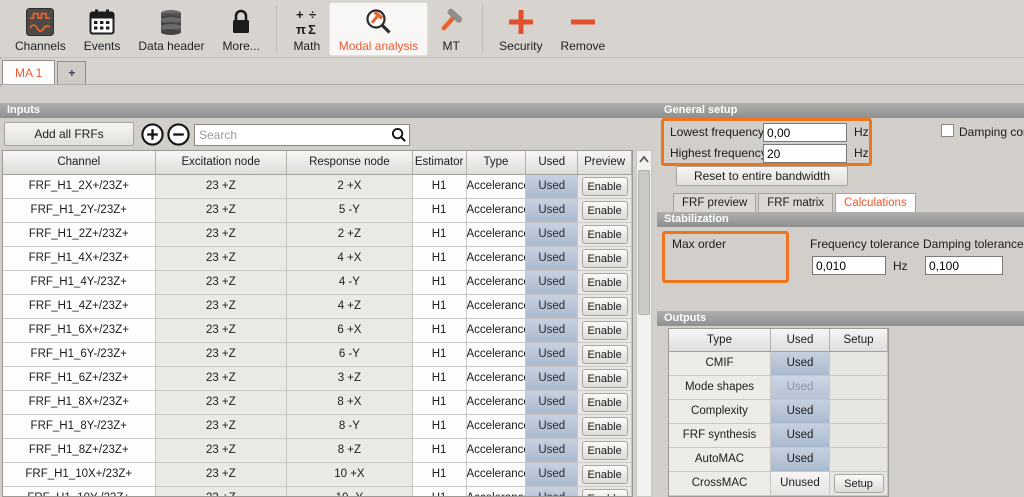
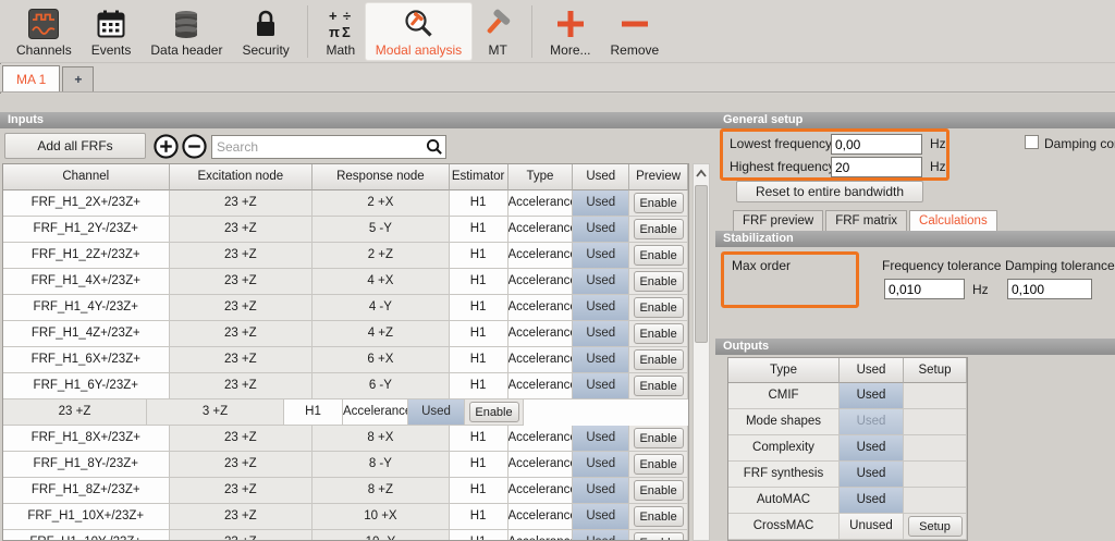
  Channels
  Events
  Data header
- More...
+ Security
  +
  ÷
  π
  Σ
  Math
  Modal analysis
  MT
- Security
+ More...
  Remove
  MA 1
  +
  Inputs
  Add all FRFs
  Search
  Channel
  Excitation node
  Response node
  Estimator
  Type
  Used
  Preview
  FRF_H1_2X+/23Z+
  23 +Z
  2 +X
  H1
  Acceleranc
  Used
  Enable
  FRF_H1_2Y-/23Z+
  23 +Z
  5 -Y
  H1
  Acceleranc
  Used
  Enable
  FRF_H1_2Z+/23Z+
  23 +Z
  2 +Z
  H1
  Acceleranc
  Used
  Enable
  FRF_H1_4X+/23Z+
  23 +Z
  4 +X
  H1
  Acceleranc
  Used
  Enable
  FRF_H1_4Y-/23Z+
  23 +Z
  4 -Y
  H1
  Acceleranc
  Used
  Enable
  FRF_H1_4Z+/23Z+
  23 +Z
  4 +Z
  H1
  Acceleranc
  Used
  Enable
  FRF_H1_6X+/23Z+
  23 +Z
  6 +X
  H1
  Acceleranc
  Used
  Enable
  FRF_H1_6Y-/23Z+
  23 +Z
  6 -Y
  H1
  Acceleranc
  Used
  Enable
- FRF_H1_6Z+/23Z+
  23 +Z
  3 +Z
  H1
  Acceleranc
  Used
  Enable
  FRF_H1_8X+/23Z+
  23 +Z
  8 +X
  H1
  Acceleranc
  Used
  Enable
  FRF_H1_8Y-/23Z+
  23 +Z
  8 -Y
  H1
  Acceleranc
  Used
  Enable
  FRF_H1_8Z+/23Z+
  23 +Z
  8 +Z
  H1
  Acceleranc
  Used
  Enable
  FRF_H1_10X+/23Z+
  23 +Z
  10 +X
  H1
  Acceleranc
  Used
  Enable
  General setup
  Lowest frequency
  0,00
  Hz
  Highest frequenc
  20
  Hz
  Reset to entire bandwidth
  FRF preview
  FRF matrix
  Calculations
  Stabilization
  Max order
  Frequency tolerance
  0,010
  Hz
  Damping tolerance
  0,100
  Outputs
  Type
  Used
  Setup
  CMIF
  Used
  Mode shapes
  Used
  Complexity
  Used
  FRF synthesis
  Used
  AutoMAC
  Used
  CrossMAC
  Unused
  Setup
